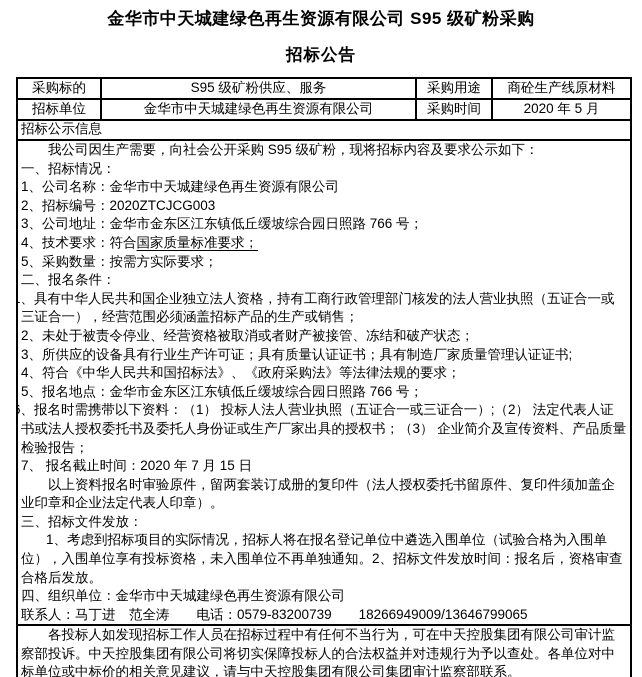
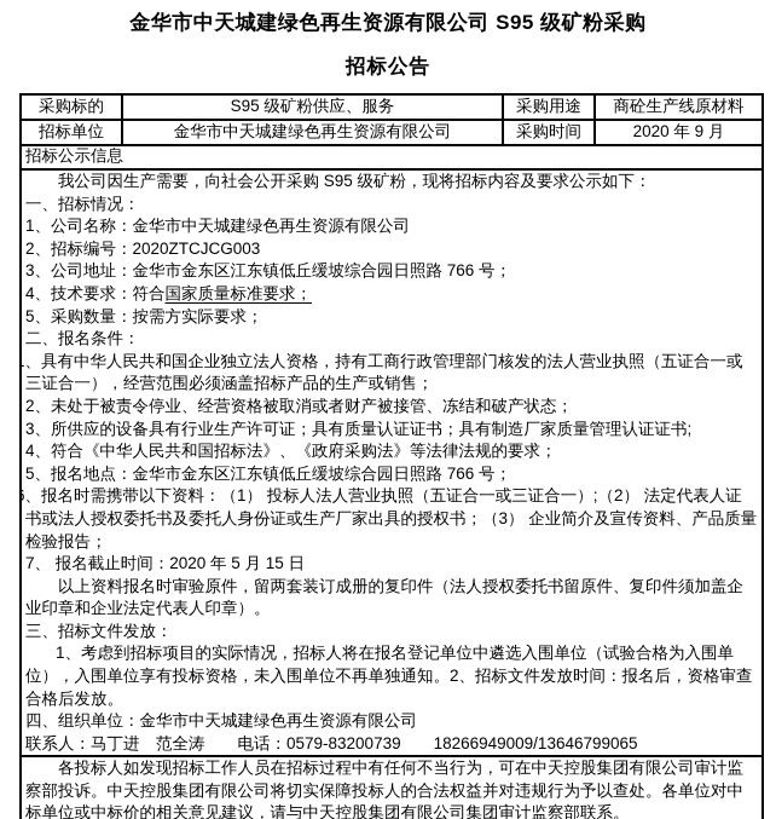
  金华市中天城建绿色再生资源有限公司 S95 级矿粉采购
  招标公告
  采购标的	S95 级矿粉供应、服务	采购用途	商砼生产线原材料
- 招标单位	金华市中天城建绿色再生资源有限公司	采购时间	2020 年 5 月
+ 招标单位	金华市中天城建绿色再生资源有限公司	采购时间	2020 年 9 月
  招标公示信息
- 我公司因生产需要，向社会公开采购 S95 级矿粉，现将招标内容及要求公示如下： 一、招标情况： 1、公司名称：金华市中天城建绿色再生资源有限公司 2、招标编号：2020ZTCJCG003 3、公司地址：金华市金东区江东镇低丘缓坡综合园日照路 766 号； 4、技术要求：符合国家质量标准要求； 5、采购数量：按需方实际要求； 二、报名条件： 、具有中华人民共和国企业独立法人资格，持有工商行政管理部门核发的法人营业执照（五证合一或三证合一），经营范围必须涵盖招标产品的生产或销售； 2、未处于被责令停业、经营资格被取消或者财产被接管、冻结和破产状态； 3、所供应的设备具有行业生产许可证；具有质量认证证书；具有制造厂家质量管理认证证书; 4、符合《中华人民共和国招标法》、《政府采购法》等法律法规的要求； 5、报名地点：金华市金东区江东镇低丘缓坡综合园日照路 766 号； 、报名时需携带以下资料：（1） 投标人法人营业执照（五证合一或三证合一）;（2） 法定代表人证书或法人授权委托书及委托人身份证或生产厂家出具的授权书；（3） 企业简介及宣传资料、产品质量检验报告； 7、 报名截止时间：2020 年 7 月 15 日 以上资料报名时审验原件，留两套装订成册的复印件（法人授权委托书留原件、复印件须加盖企业印章和企业法定代表人印章）。 三、招标文件发放： 1、考虑到招标项目的实际情况，招标人将在报名登记单位中遴选入围单位（试验合格为入围单位），入围单位享有投标资格，未入围单位不再单独通知。2、招标文件发放时间：报名后，资格审查合格后发放。 四、组织单位：金华市中天城建绿色再生资源有限公司 联系人：马丁进 范全涛 电话：0579-83200739 18266949009/13646799065
+ 我公司因生产需要，向社会公开采购 S95 级矿粉，现将招标内容及要求公示如下： 一、招标情况： 1、公司名称：金华市中天城建绿色再生资源有限公司 2、招标编号：2020ZTCJCG003 3、公司地址：金华市金东区江东镇低丘缓坡综合园日照路 766 号； 4、技术要求：符合国家质量标准要求； 5、采购数量：按需方实际要求； 二、报名条件： 、具有中华人民共和国企业独立法人资格，持有工商行政管理部门核发的法人营业执照（五证合一或三证合一），经营范围必须涵盖招标产品的生产或销售； 2、未处于被责令停业、经营资格被取消或者财产被接管、冻结和破产状态； 3、所供应的设备具有行业生产许可证；具有质量认证证书；具有制造厂家质量管理认证证书; 4、符合《中华人民共和国招标法》、《政府采购法》等法律法规的要求； 5、报名地点：金华市金东区江东镇低丘缓坡综合园日照路 766 号； 、报名时需携带以下资料：（1） 投标人法人营业执照（五证合一或三证合一）;（2） 法定代表人证书或法人授权委托书及委托人身份证或生产厂家出具的授权书；（3） 企业简介及宣传资料、产品质量检验报告； 7、 报名截止时间：2020 年 5 月 15 日 以上资料报名时审验原件，留两套装订成册的复印件（法人授权委托书留原件、复印件须加盖企业印章和企业法定代表人印章）。 三、招标文件发放： 1、考虑到招标项目的实际情况，招标人将在报名登记单位中遴选入围单位（试验合格为入围单位），入围单位享有投标资格，未入围单位不再单独通知。2、招标文件发放时间：报名后，资格审查合格后发放。 四、组织单位：金华市中天城建绿色再生资源有限公司 联系人：马丁进 范全涛 电话：0579-83200739 18266949009/13646799065
  各投标人如发现招标工作人员在招标过程中有任何不当行为，可在中天控股集团有限公司审计监察部投诉。中天控股集团有限公司将切实保障投标人的合法权益并对违规行为予以查处。各单位对中标单位或中标价的相关意见建议，请与中天控股集团有限公司集团审计监察部联系。
